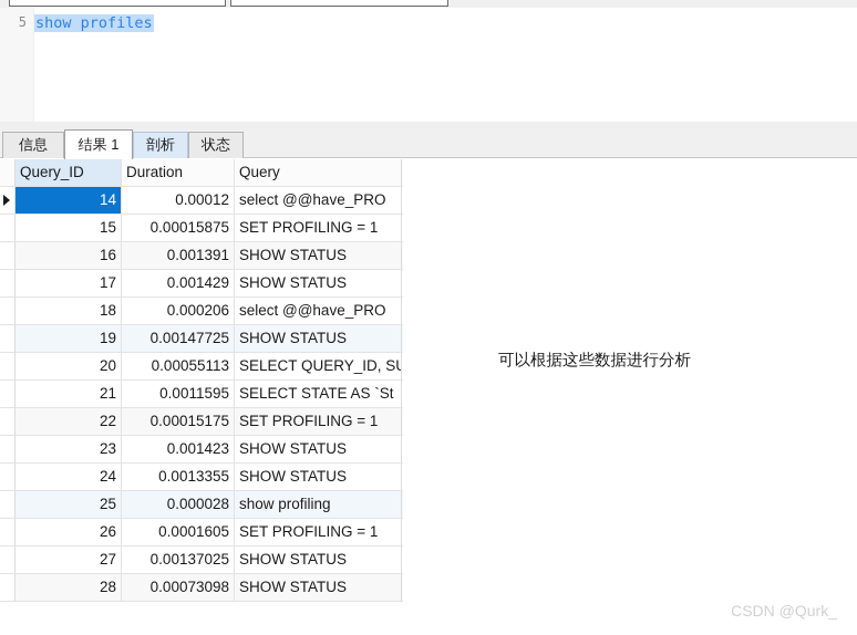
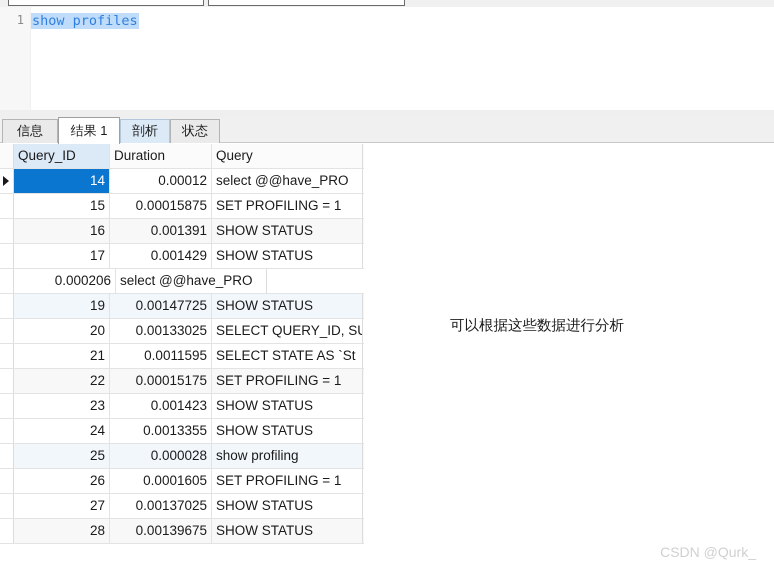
- 5
+ 1
  show profiles
  信息
  结果 1
  剖析
  状态
  Query_ID
  Duration
  Query
  14
  0.00012
  select @@have_PRO
  15
  0.00015875
  SET PROFILING = 1
  16
  0.001391
  SHOW STATUS
  17
  0.001429
  SHOW STATUS
- 18
  0.000206
  select @@have_PRO
  19
  0.00147725
  SHOW STATUS
  20
- 0.00055113
+ 0.00133025
  SELECT QUERY_ID, SU
  21
  0.0011595
  SELECT STATE AS `St
  22
  0.00015175
  SET PROFILING = 1
  23
  0.001423
  SHOW STATUS
  24
  0.0013355
  SHOW STATUS
  25
  0.000028
  show profiling
  26
  0.0001605
  SET PROFILING = 1
  27
  0.00137025
  SHOW STATUS
  28
- 0.00073098
+ 0.00139675
  SHOW STATUS
  可以根据这些数据进行分析
  CSDN @Qurk_
